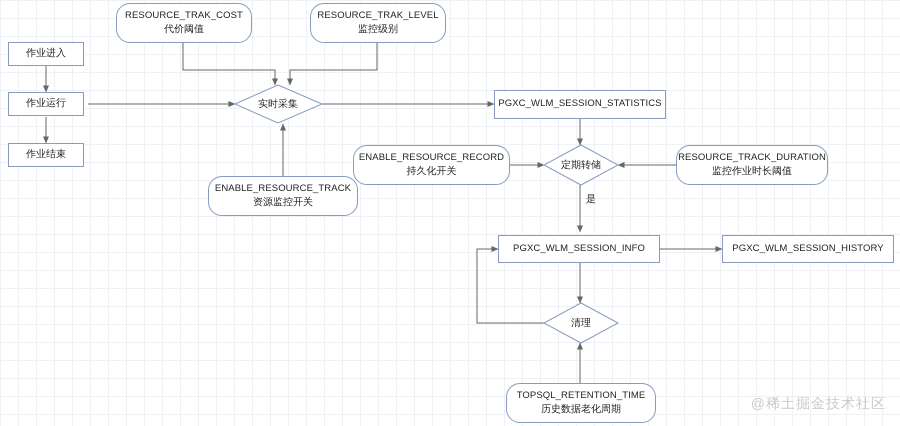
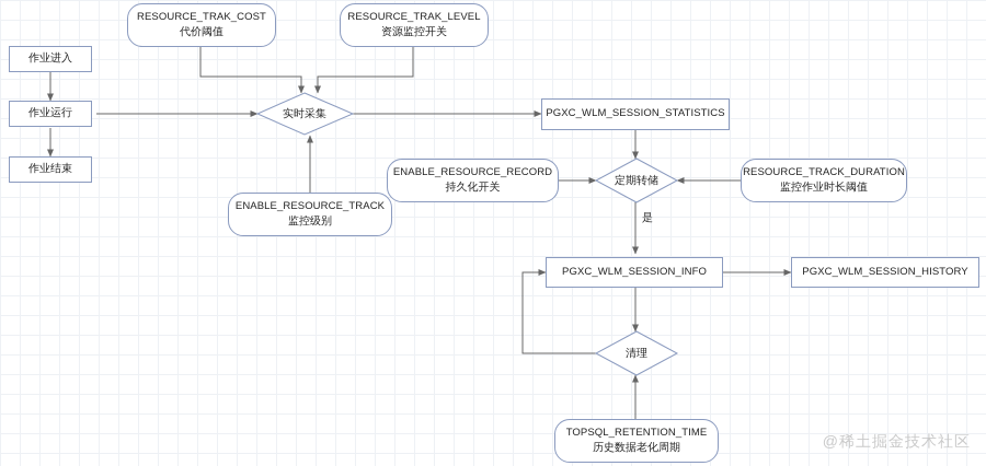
  作业进入
  作业运行
  作业结束
  RESOURCE_TRAK_COST
  代价阈值
  RESOURCE_TRAK_LEVEL
- 监控级别
+ 资源监控开关
  实时采集
  定期转储
  清理
  ENABLE_RESOURCE_TRACK
- 资源监控开关
+ 监控级别
  PGXC_WLM_SESSION_STATISTICS
  ENABLE_RESOURCE_RECORD
  持久化开关
  RESOURCE_TRACK_DURATION
  监控作业时长阈值
  是
  PGXC_WLM_SESSION_INFO
  PGXC_WLM_SESSION_HISTORY
  TOPSQL_RETENTION_TIME
  历史数据老化周期
  @稀土掘金技术社区
